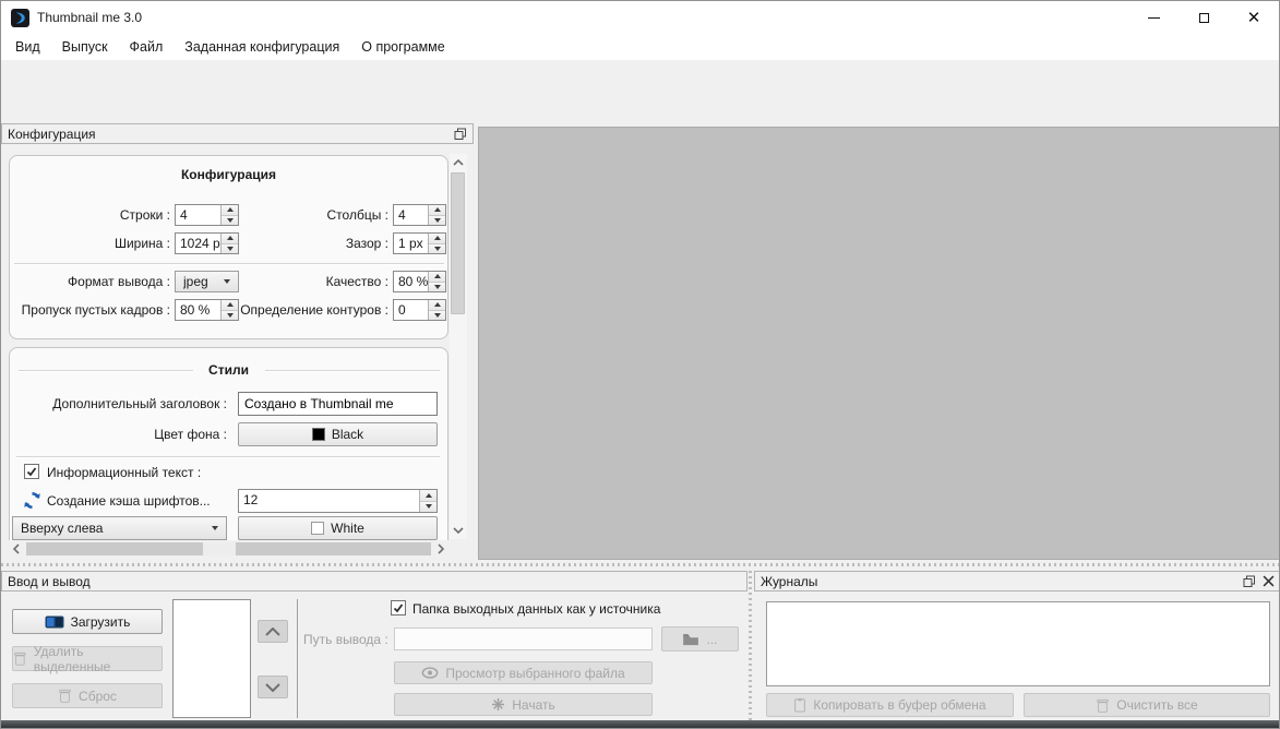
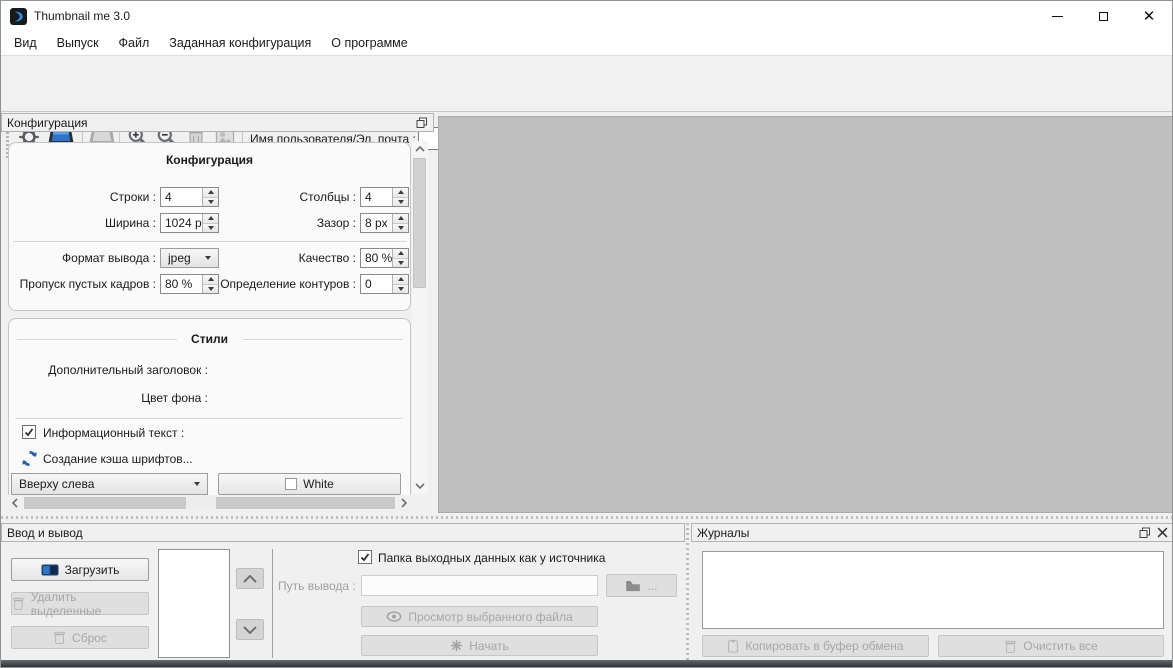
  Thumbnail me 3.0
  ✕
  Вид
  Выпуск
  Файл
  Заданная конфигурация
  О программе
+ Имя пользователя/Эл. почта :
  Конфигурация
  Конфигурация
  Строки :
  4
  Столбцы :
  4
  Ширина :
  1024 p
  Зазор :
- 1 px
+ 8 px
  Формат вывода :
  jpeg
  Качество :
  80 %
  Пропуск пустых кадров :
  80 %
  Определение контуров :
  0
  Стили
  Дополнительный заголовок :
- Создано в Thumbnail me
  Цвет фона :
- Black
  Информационный текст :
  Создание кэша шрифтов...
- 12
  Вверху слева
  White
  Ввод и вывод
  Загрузить
  Удалить выделенные
  Сброс
  Папка выходных данных как у источника
  Путь вывода :
  ...
  Просмотр выбранного файла
  Начать
  Журналы
  Копировать в буфер обмена
  Очистить все
